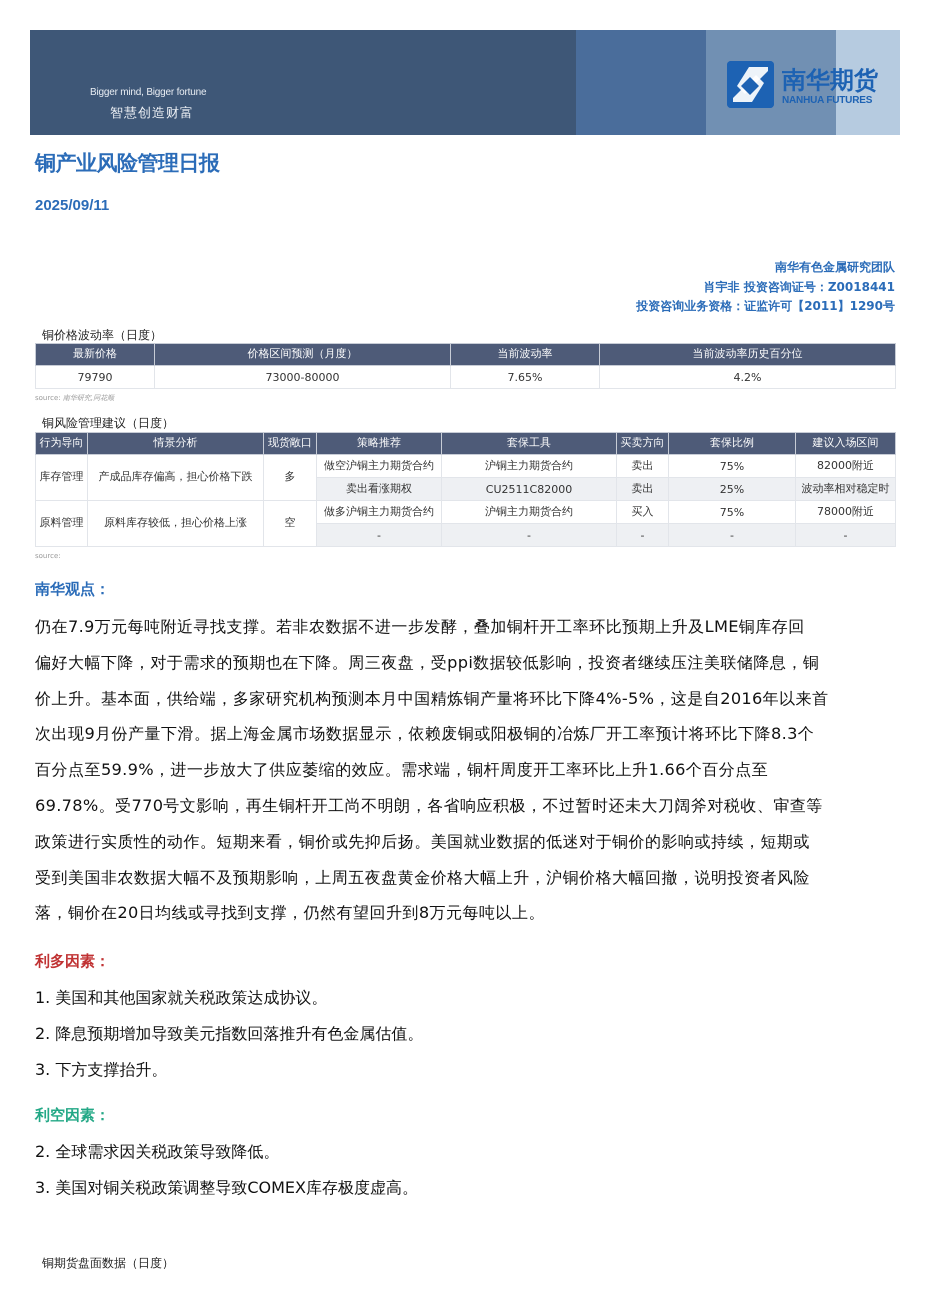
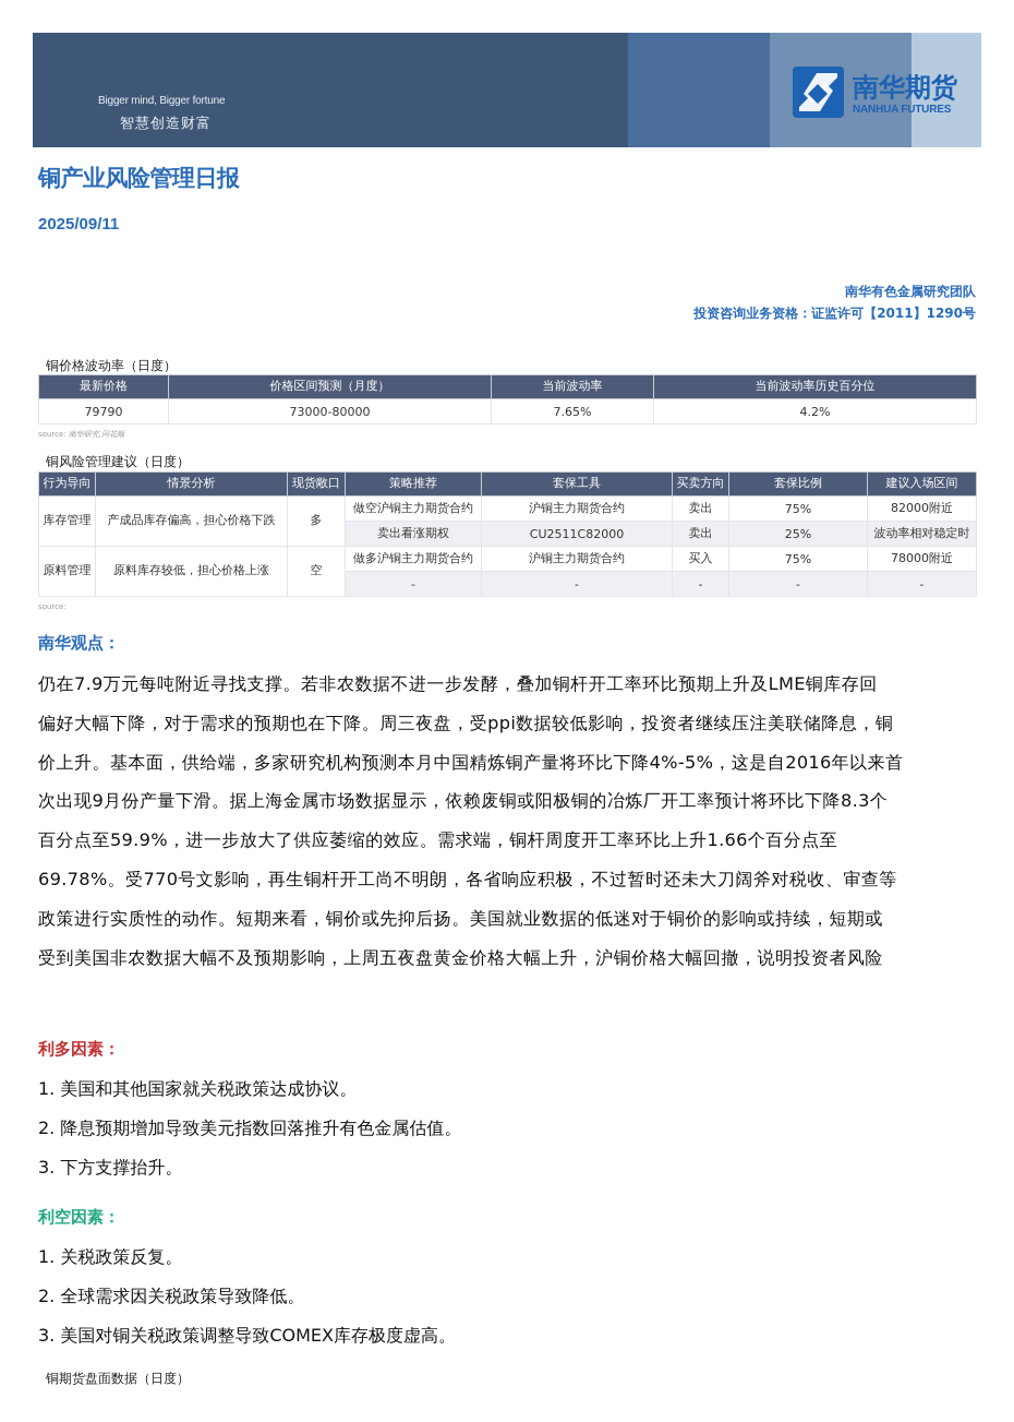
  Bigger mind, Bigger fortune
  智慧创造财富
  南华期货
  NANHUA FUTURES
  铜产业风险管理日报
  2025/09/11
  南华有色金属研究团队
- 肖宇非 投资咨询证号：Z0018441
  投资咨询业务资格：证监许可【2011】1290号
  铜价格波动率（日度）
  最新价格	价格区间预测（月度）	当前波动率	当前波动率历史百分位
  79790	73000-80000	7.65%	4.2%
  source: 南华研究,同花顺
  铜风险管理建议（日度）
  行为导向	情景分析	现货敞口	策略推荐	套保工具	买卖方向	套保比例	建议入场区间
  库存管理	产成品库存偏高，担心价格下跌	多	做空沪铜主力期货合约	沪铜主力期货合约	卖出	75%	82000附近
  卖出看涨期权	CU2511C82000	卖出	25%	波动率相对稳定时
  原料管理	原料库存较低，担心价格上涨	空	做多沪铜主力期货合约	沪铜主力期货合约	买入	75%	78000附近
  -	-	-	-	-
  source:
  南华观点：
  仍在7.9万元每吨附近寻找支撑。若非农数据不进一步发酵，叠加铜杆开工率环比预期上升及LME铜库存回
  偏好大幅下降，对于需求的预期也在下降。周三夜盘，受ppi数据较低影响，投资者继续压注美联储降息，铜
  价上升。基本面，供给端，多家研究机构预测本月中国精炼铜产量将环比下降4%-5%，这是自2016年以来首
  次出现9月份产量下滑。据上海金属市场数据显示，依赖废铜或阳极铜的冶炼厂开工率预计将环比下降8.3个
  百分点至59.9%，进一步放大了供应萎缩的效应。需求端，铜杆周度开工率环比上升1.66个百分点至
  69.78%。受770号文影响，再生铜杆开工尚不明朗，各省响应积极，不过暂时还未大刀阔斧对税收、审查等
  政策进行实质性的动作。短期来看，铜价或先抑后扬。美国就业数据的低迷对于铜价的影响或持续，短期或
  受到美国非农数据大幅不及预期影响，上周五夜盘黄金价格大幅上升，沪铜价格大幅回撤，说明投资者风险
- 落，铜价在20日均线或寻找到支撑，仍然有望回升到8万元每吨以上。
  利多因素：
  1. 美国和其他国家就关税政策达成协议。
  2. 降息预期增加导致美元指数回落推升有色金属估值。
  3. 下方支撑抬升。
  利空因素：
+ 1. 关税政策反复。
  2. 全球需求因关税政策导致降低。
  3. 美国对铜关税政策调整导致COMEX库存极度虚高。
  铜期货盘面数据（日度）
